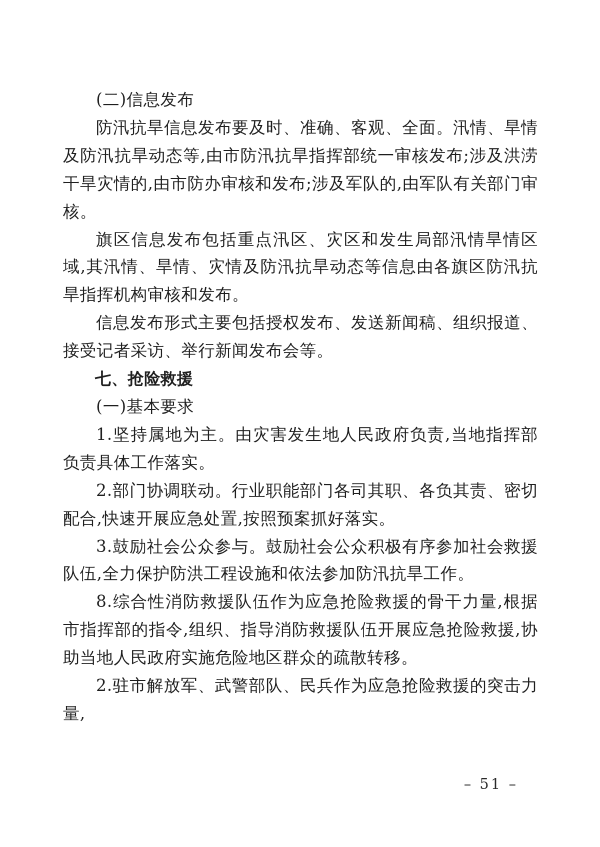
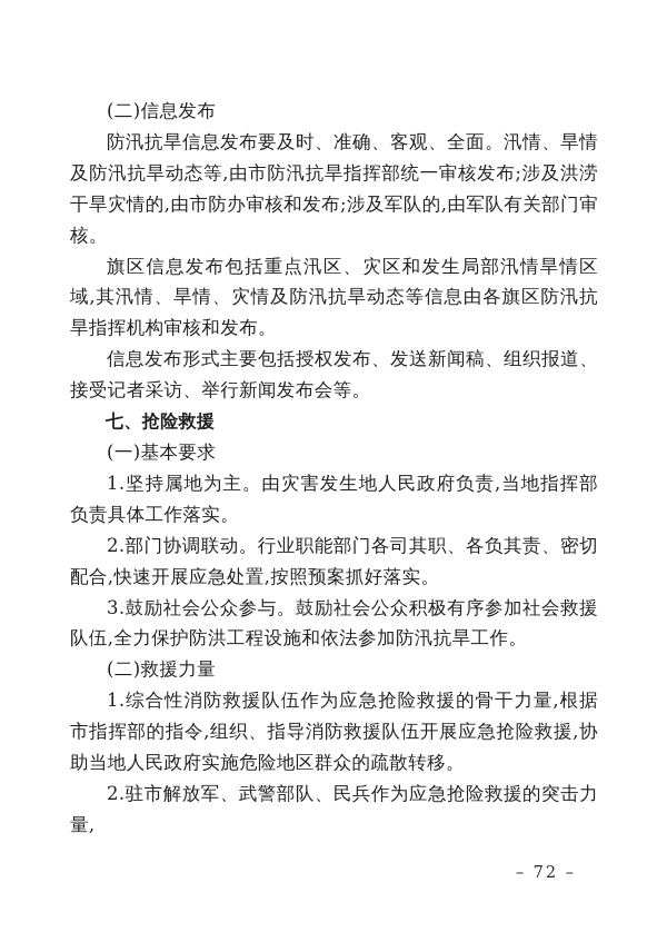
  (二)信息发布
  防汛抗旱信息发布要及时、准确、客观、全面。汛情、旱情及防汛抗旱动态等,由市防汛抗旱指挥部统一审核发布;涉及洪涝干旱灾情的,由市防办审核和发布;涉及军队的,由军队有关部门审核。
  旗区信息发布包括重点汛区、灾区和发生局部汛情旱情区域,其汛情、旱情、灾情及防汛抗旱动态等信息由各旗区防汛抗旱指挥机构审核和发布。
  信息发布形式主要包括授权发布、发送新闻稿、组织报道、接受记者采访、举行新闻发布会等。
  七、抢险救援
  (一)基本要求
  1.坚持属地为主。由灾害发生地人民政府负责,当地指挥部负责具体工作落实。
  2.部门协调联动。行业职能部门各司其职、各负其责、密切配合,快速开展应急处置,按照预案抓好落实。
  3.鼓励社会公众参与。鼓励社会公众积极有序参加社会救援队伍,全力保护防洪工程设施和依法参加防汛抗旱工作。
+ (二)救援力量
- 8.综合性消防救援队伍作为应急抢险救援的骨干力量,根据市指挥部的指令,组织、指导消防救援队伍开展应急抢险救援,协助当地人民政府实施危险地区群众的疏散转移。
+ 1.综合性消防救援队伍作为应急抢险救援的骨干力量,根据市指挥部的指令,组织、指导消防救援队伍开展应急抢险救援,协助当地人民政府实施危险地区群众的疏散转移。
  2.驻市解放军、武警部队、民兵作为应急抢险救援的突击力量,
- – 51 –
+ – 72 –
